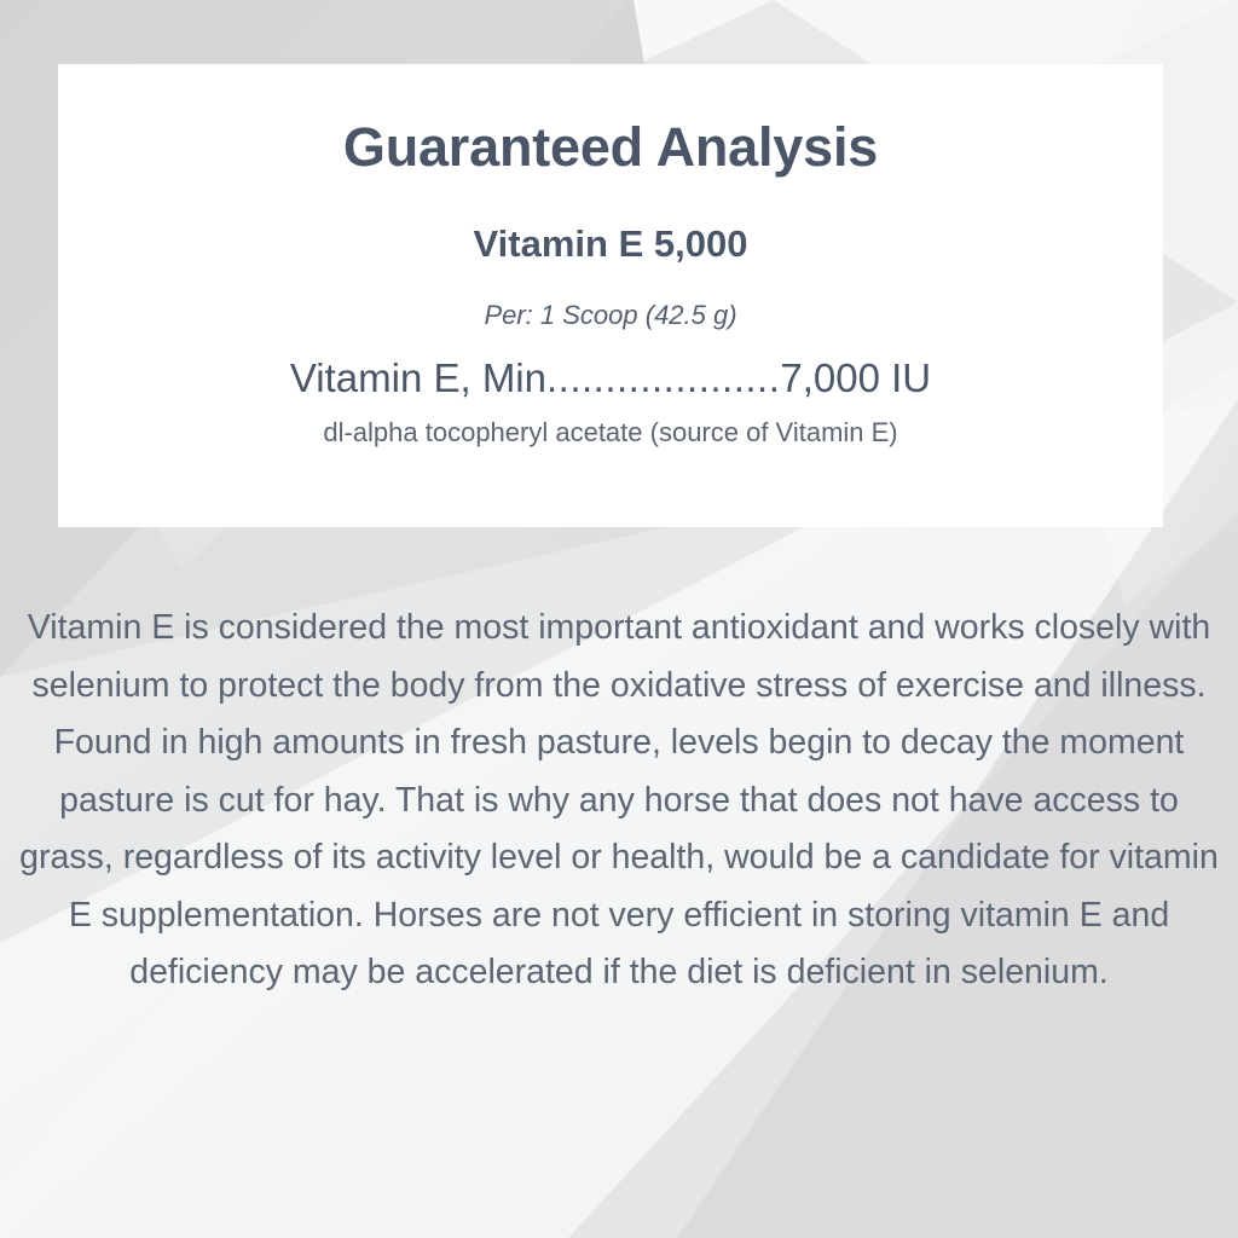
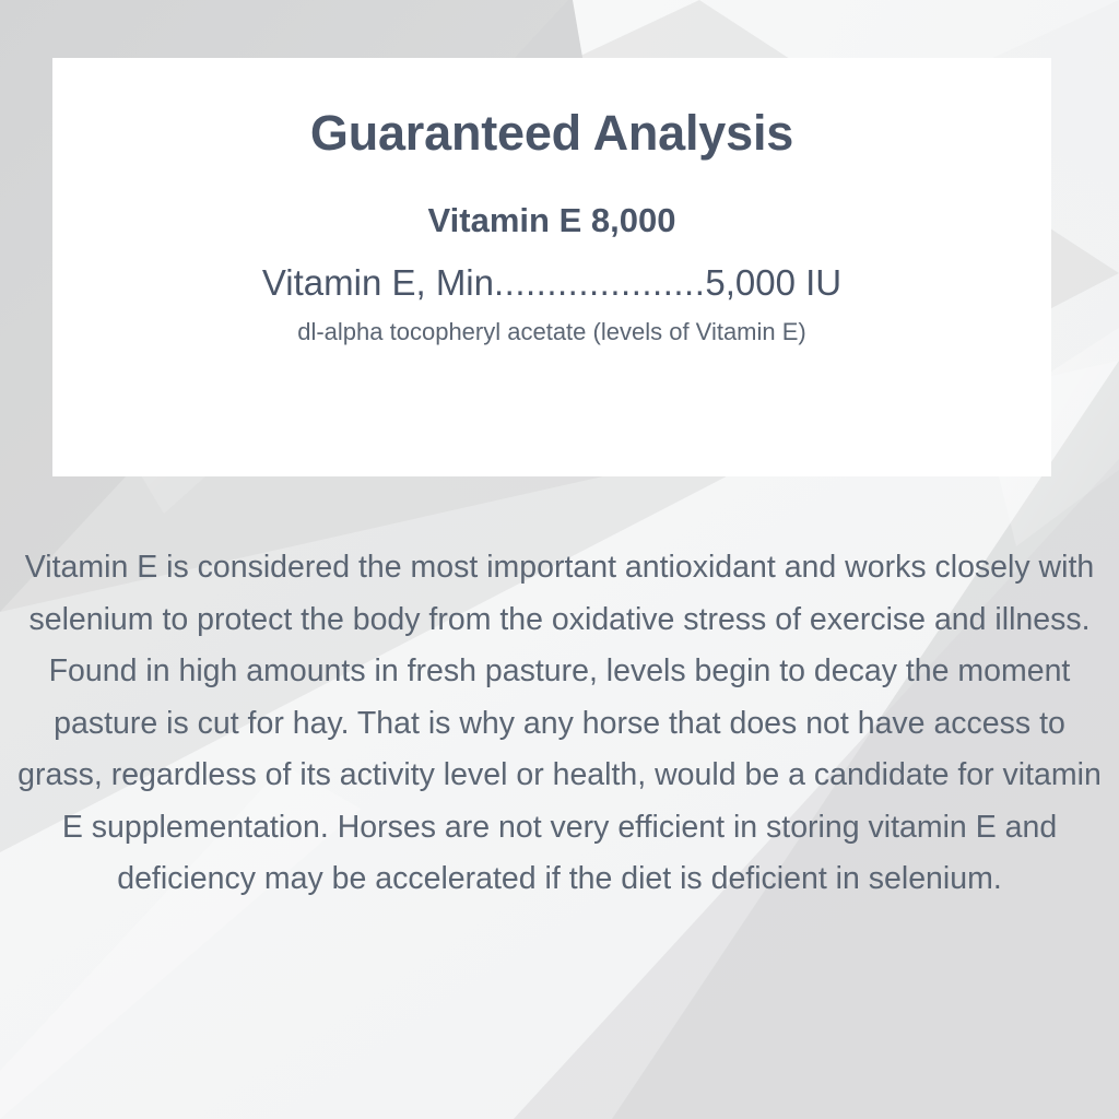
  Guaranteed Analysis
- Vitamin E 5,000
+ Vitamin E 8,000
- Per: 1 Scoop (42.5 g)
- Vitamin E, Min....................7,000 IU
+ Vitamin E, Min....................5,000 IU
- dl-alpha tocopheryl acetate (source of Vitamin E)
+ dl-alpha tocopheryl acetate (levels of Vitamin E)
  Vitamin E is considered the most important antioxidant and works closely with selenium to protect the body from the oxidative stress of exercise and illness. Found in high amounts in fresh pasture, levels begin to decay the moment pasture is cut for hay. That is why any horse that does not have access to grass, regardless of its activity level or health, would be a candidate for vitamin E supplementation. Horses are not very efficient in storing vitamin E and deficiency may be accelerated if the diet is deficient in selenium.
